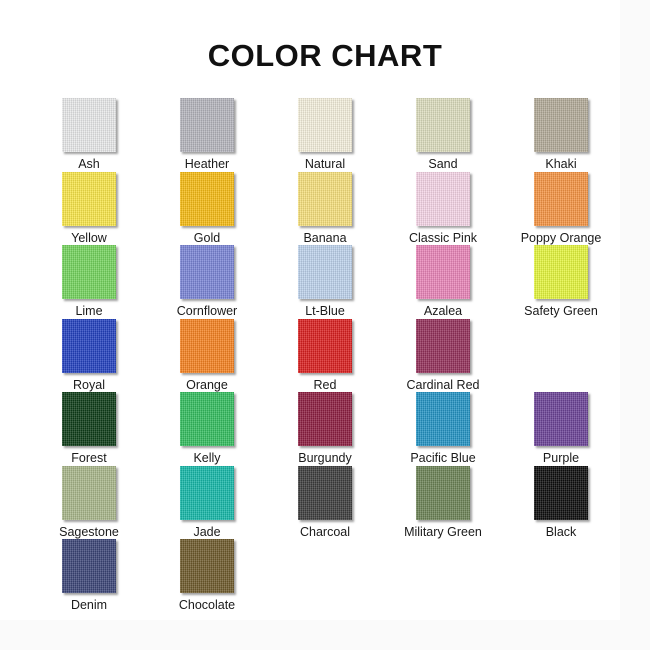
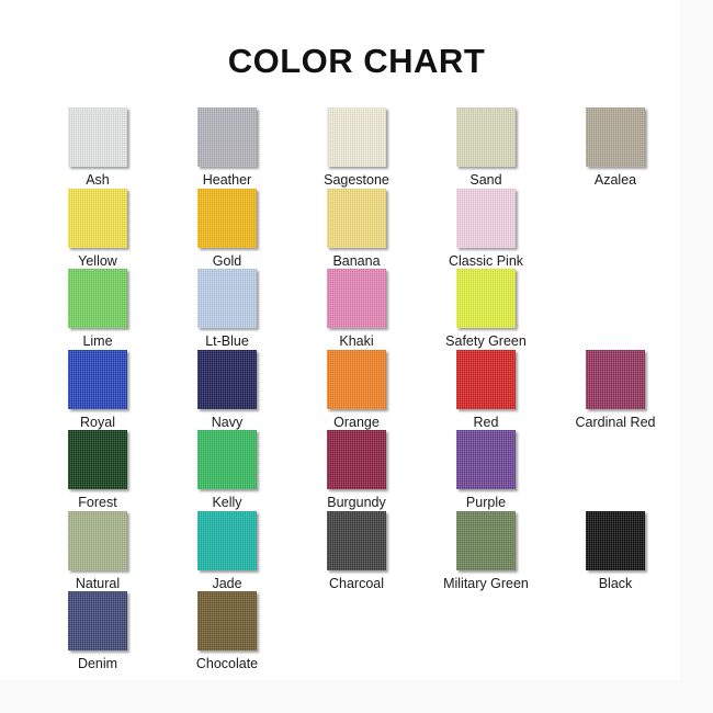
  COLOR CHART
  Ash
  Heather
- Natural
+ Sagestone
  Sand
- Khaki
+ Azalea
  Yellow
  Gold
  Banana
  Classic Pink
- Poppy Orange
  Lime
- Cornflower
  Lt-Blue
- Azalea
+ Khaki
  Safety Green
  Royal
+ Navy
  Orange
  Red
  Cardinal Red
  Forest
  Kelly
  Burgundy
- Pacific Blue
  Purple
- Sagestone
+ Natural
  Jade
  Charcoal
  Military Green
  Black
  Denim
  Chocolate
